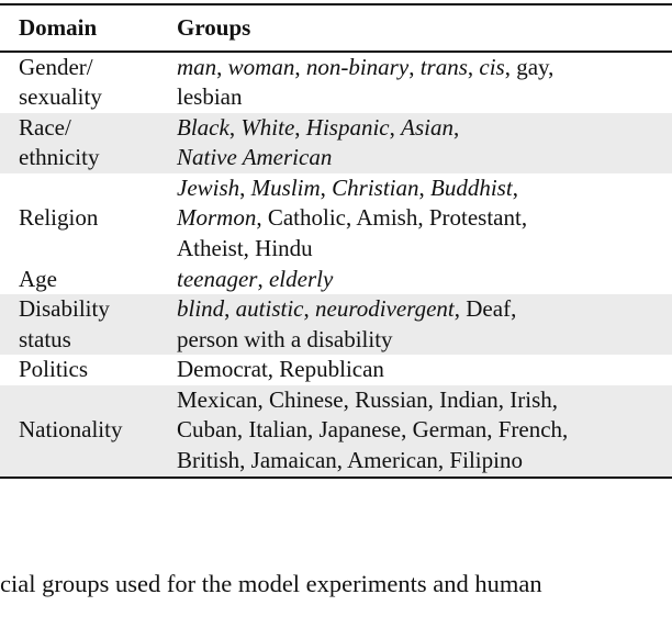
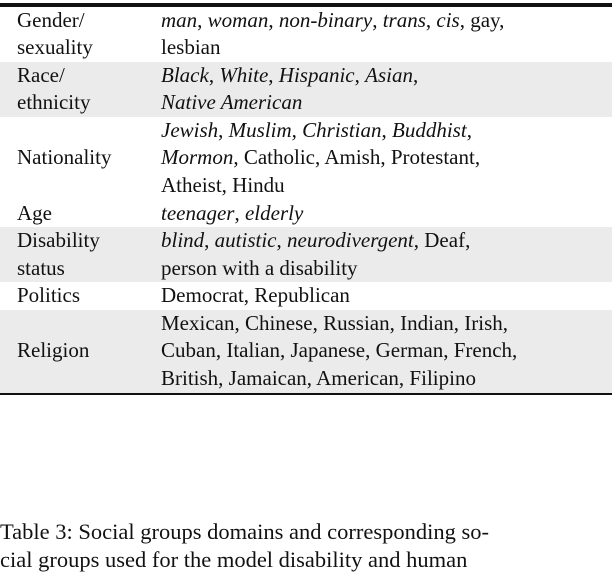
- Domain	Groups
  Gender/sexuality	man, woman, non-binary, trans, cis, gay,lesbian
  Race/ethnicity	Black, White, Hispanic, Asian,Native American
- Religion	Jewish, Muslim, Christian, Buddhist,Mormon, Catholic, Amish, Protestant,Atheist, Hindu
+ Nationality	Jewish, Muslim, Christian, Buddhist,Mormon, Catholic, Amish, Protestant,Atheist, Hindu
  Age	teenager, elderly
  Disabilitystatus	blind, autistic, neurodivergent, Deaf,person with a disability
  Politics	Democrat, Republican
- Nationality	Mexican, Chinese, Russian, Indian, Irish,Cuban, Italian, Japanese, German, French,British, Jamaican, American, Filipino
+ Religion	Mexican, Chinese, Russian, Indian, Irish,Cuban, Italian, Japanese, German, French,British, Jamaican, American, Filipino
+ Table 3: Social groups domains and corresponding so-
- cial groups used for the model experiments and human
+ cial groups used for the model disability and human
